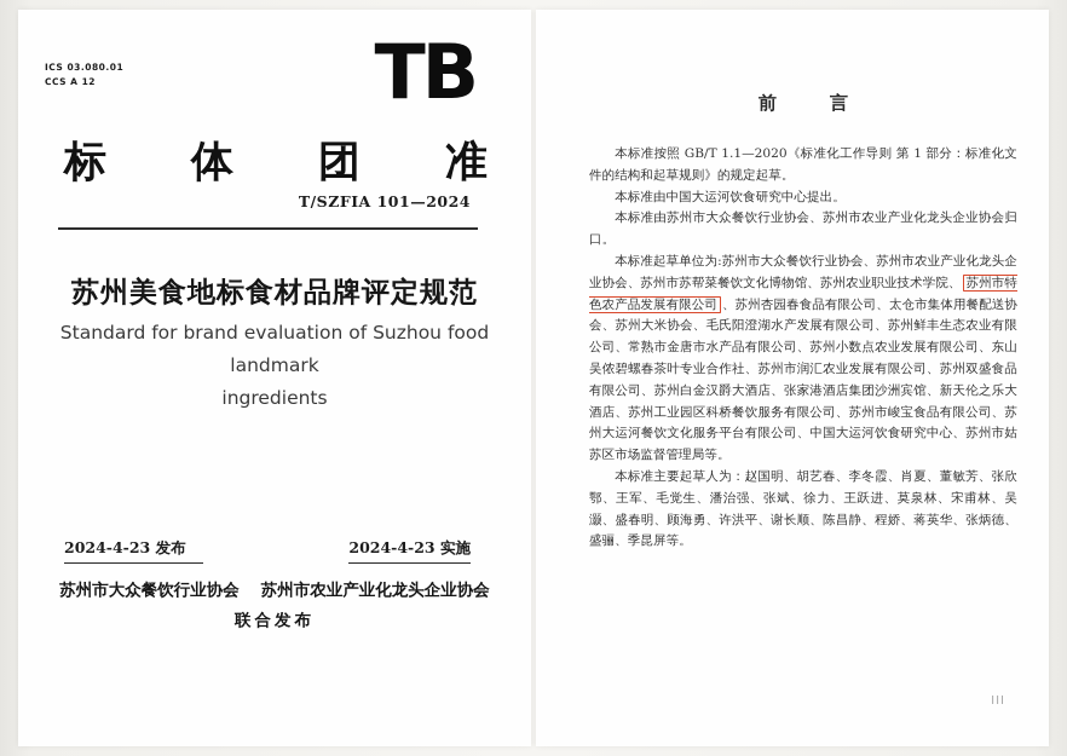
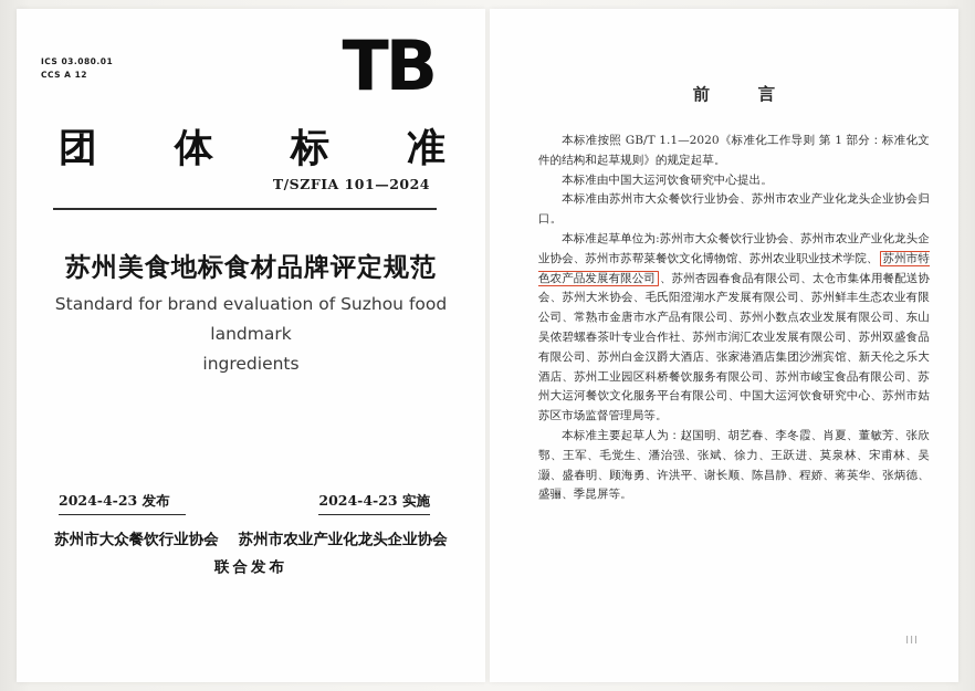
  ICS 03.080.01
  CCS A 12
  TB
- 标
+ 团
  体
- 团
+ 标
  准
  T/SZFIA 101—2024
  苏州美食地标食材品牌评定规范
  Standard for brand evaluation of Suzhou food landmark
  ingredients
  2024-4-23 发布
  2024-4-23 实施
  苏州市大众餐饮行业协会 苏州市农业产业化龙头企业协会
  联合发布
  前
  言
  本标准按照 GB/T 1.1—2020《标准化工作导则 第 1 部分：标准化文件的结构和起草规则》的规定起草。
  本标准由中国大运河饮食研究中心提出。
  本标准由苏州市大众餐饮行业协会、苏州市农业产业化龙头企业协会归口。
  本标准起草单位为:苏州市大众餐饮行业协会、苏州市农业产业化龙头企业协会、苏州市苏帮菜餐饮文化博物馆、苏州农业职业技术学院、 苏州市特色农产品发展有限公司 、苏州杏园春食品有限公司、太仓市集体用餐配送协会、苏州大米协会、毛氏阳澄湖水产发展有限公司、苏州鲜丰生态农业有限公司、常熟市金唐市水产品有限公司、苏州小数点农业发展有限公司、东山吴侬碧螺春茶叶专业合作社、苏州市润汇农业发展有限公司、苏州双盛食品有限公司、苏州白金汉爵大酒店、张家港酒店集团沙洲宾馆、新天伦之乐大酒店、苏州工业园区科桥餐饮服务有限公司、苏州市峻宝食品有限公司、苏州大运河餐饮文化服务平台有限公司、中国大运河饮食研究中心、苏州市姑苏区市场监督管理局等。
  本标准主要起草人为：赵国明、胡艺春、李冬霞、肖夏、董敏芳、张欣鄂、王军、毛觉生、潘治强、张斌、徐力、王跃进、莫泉林、宋甫林、吴灏、盛春明、顾海勇、许洪平、谢长顺、陈昌静、程娇、蒋英华、张炳德、盛骊、季昆屏等。
  III
